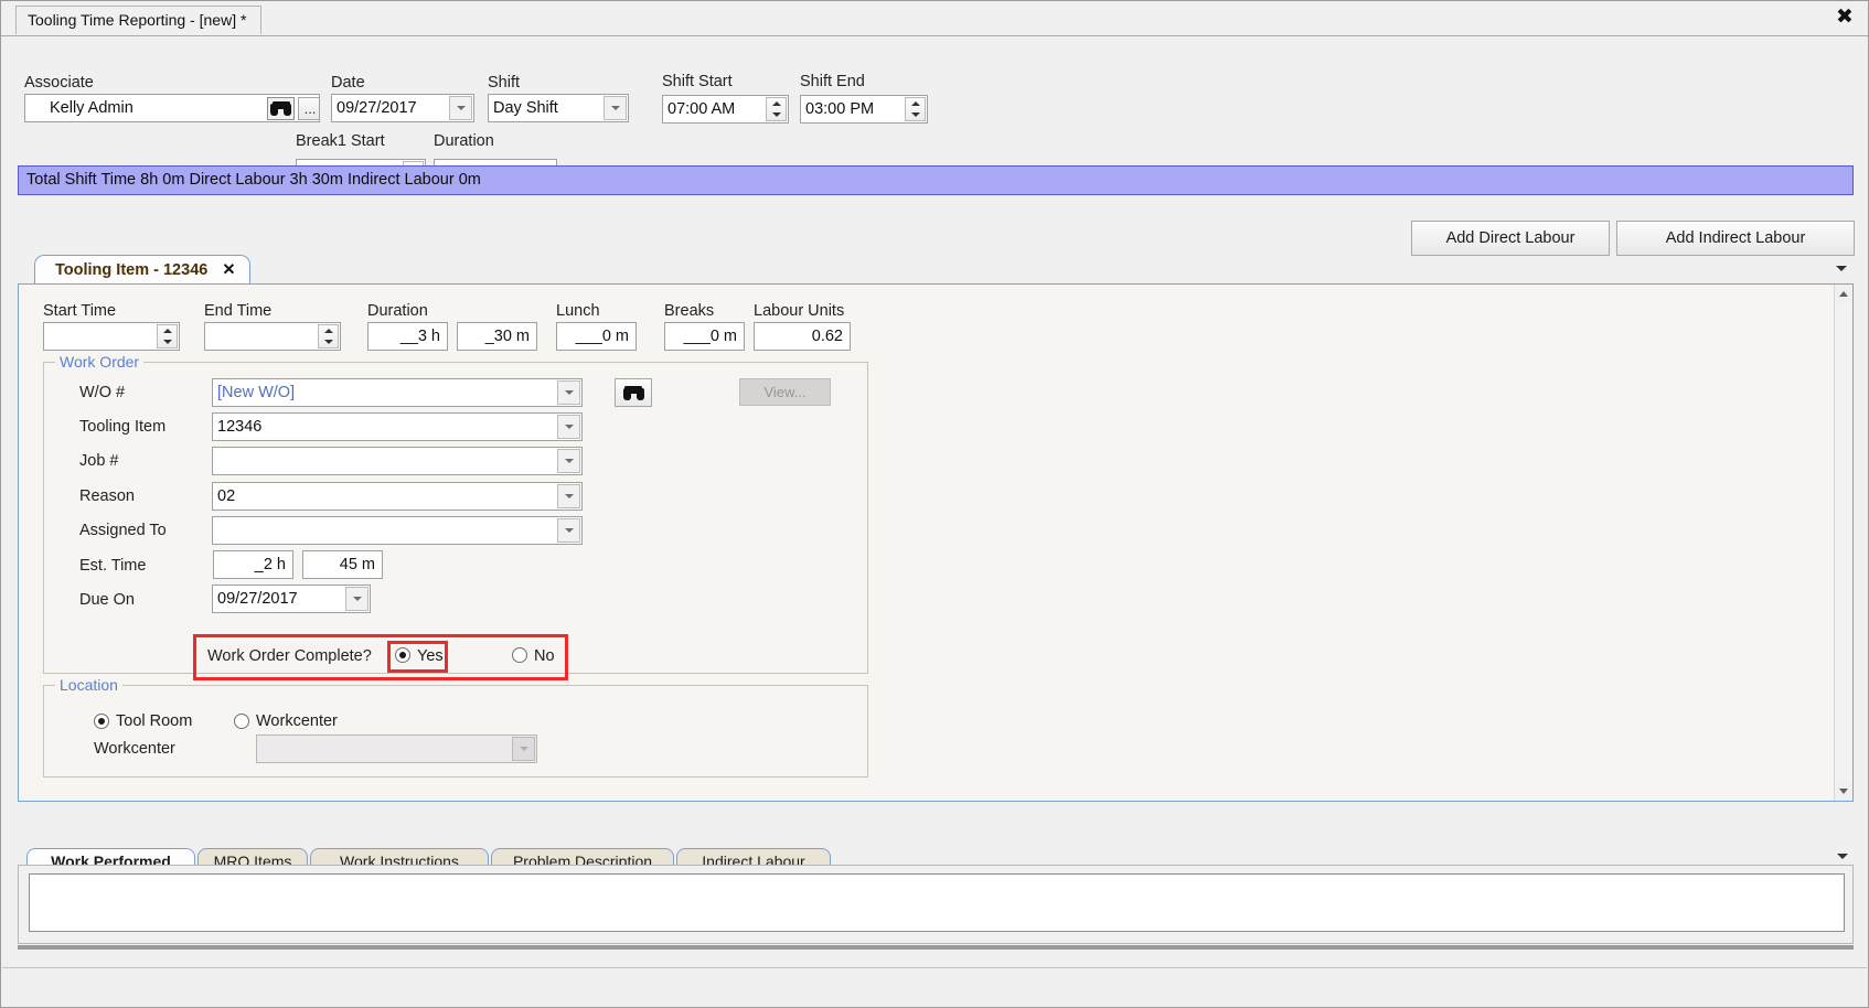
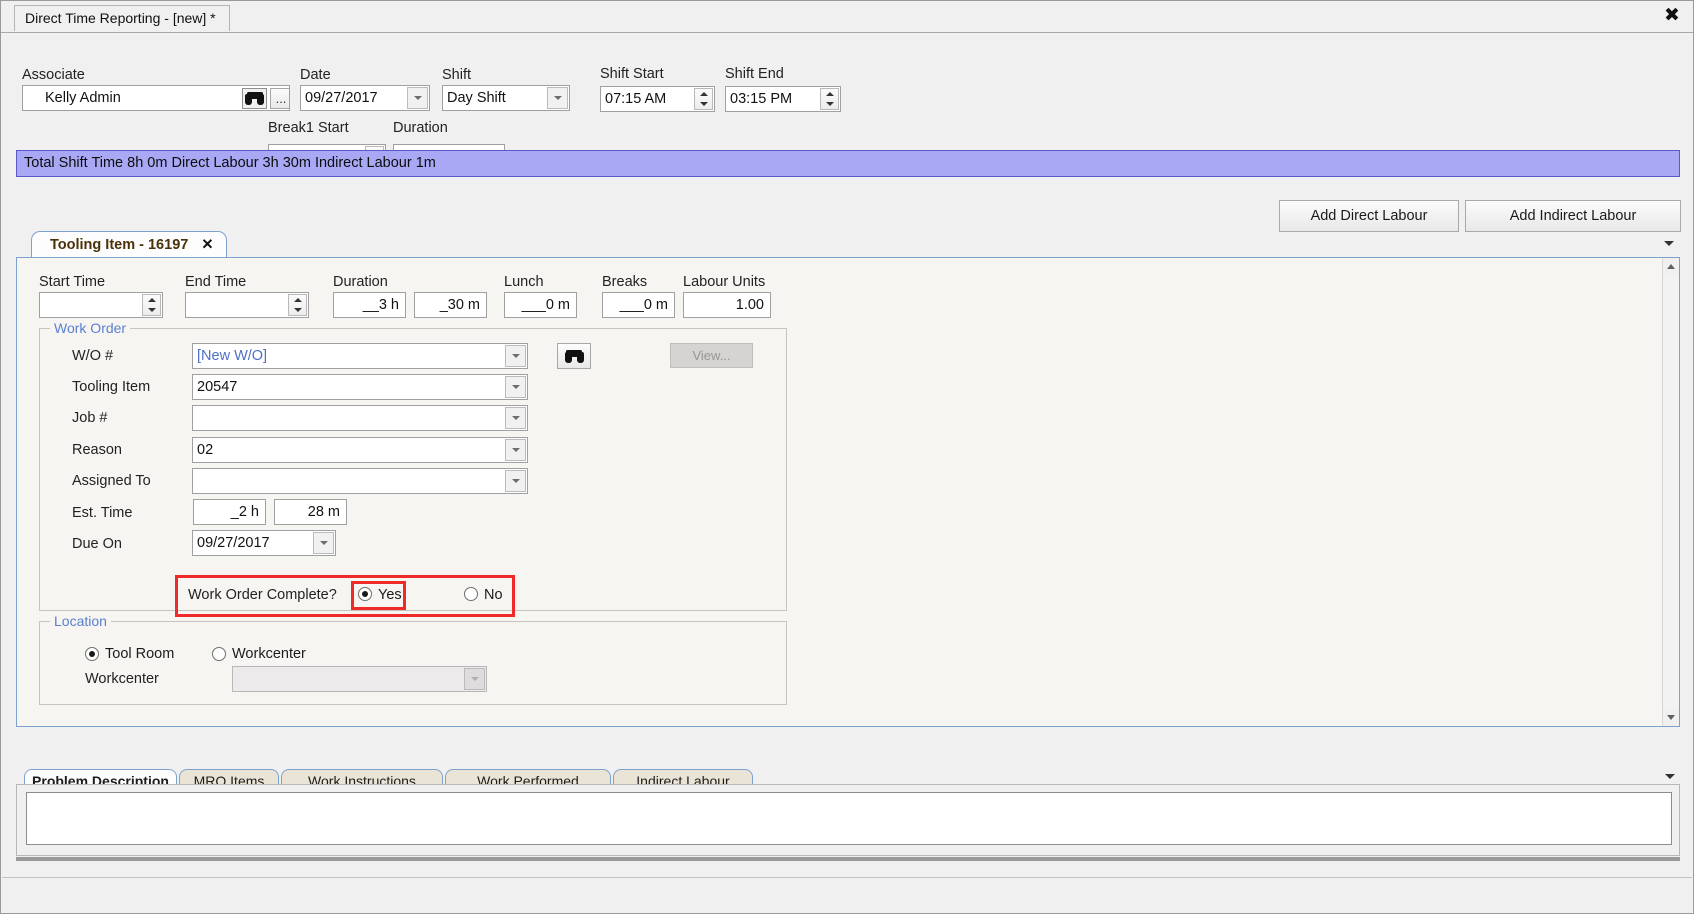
- Tooling Time Reporting - [new] *
+ Direct Time Reporting - [new] *
  ✖
  Associate
  Kelly Admin
  ...
  Date
  09/27/2017
  Shift
  Day Shift
  Shift Start
- 07:00 AM
+ 07:15 AM
  Shift End
- 03:00 PM
+ 03:15 PM
  Break1 Start
  Duration
- Total Shift Time 8h 0m Direct Labour 3h 30m Indirect Labour 0m
+ Total Shift Time 8h 0m Direct Labour 3h 30m Indirect Labour 1m
  Add Direct Labour
  Add Indirect Labour
- Tooling Item - 12346 ✕
+ Tooling Item - 16197 ✕
  Start Time
  End Time
  Duration
  __3 h
  _30 m
  Lunch
  ___0 m
  Breaks
  ___0 m
  Labour Units
- 0.62
+ 1.00
  Work Order
  W/O #
  [New W/O]
  View...
  Tooling Item
- 12346
+ 20547
  Job #
  Reason
  02
  Assigned To
  Est. Time
  _2 h
- 45 m
+ 28 m
  Due On
  09/27/2017
  Work Order Complete?
  Yes
  No
  Location
  Tool Room
  Workcenter
  Workcenter
- Work Performed
+ Problem Description
  MRO Items
  Work Instructions
- Problem Description
+ Work Performed
  Indirect Labour
